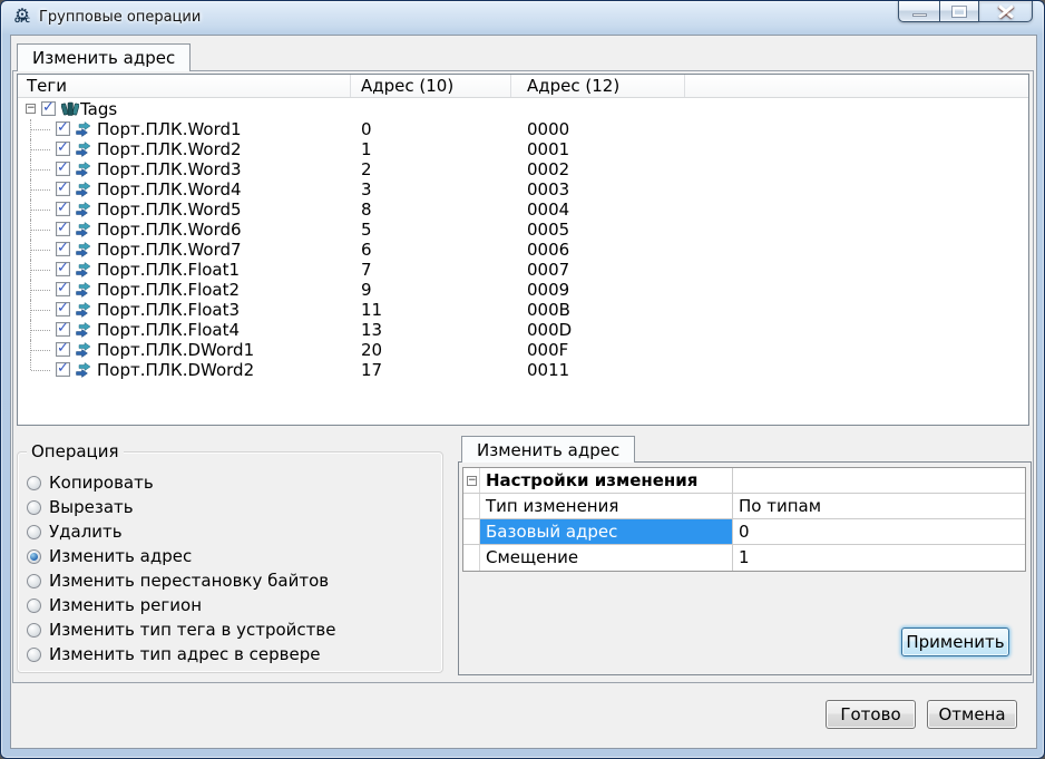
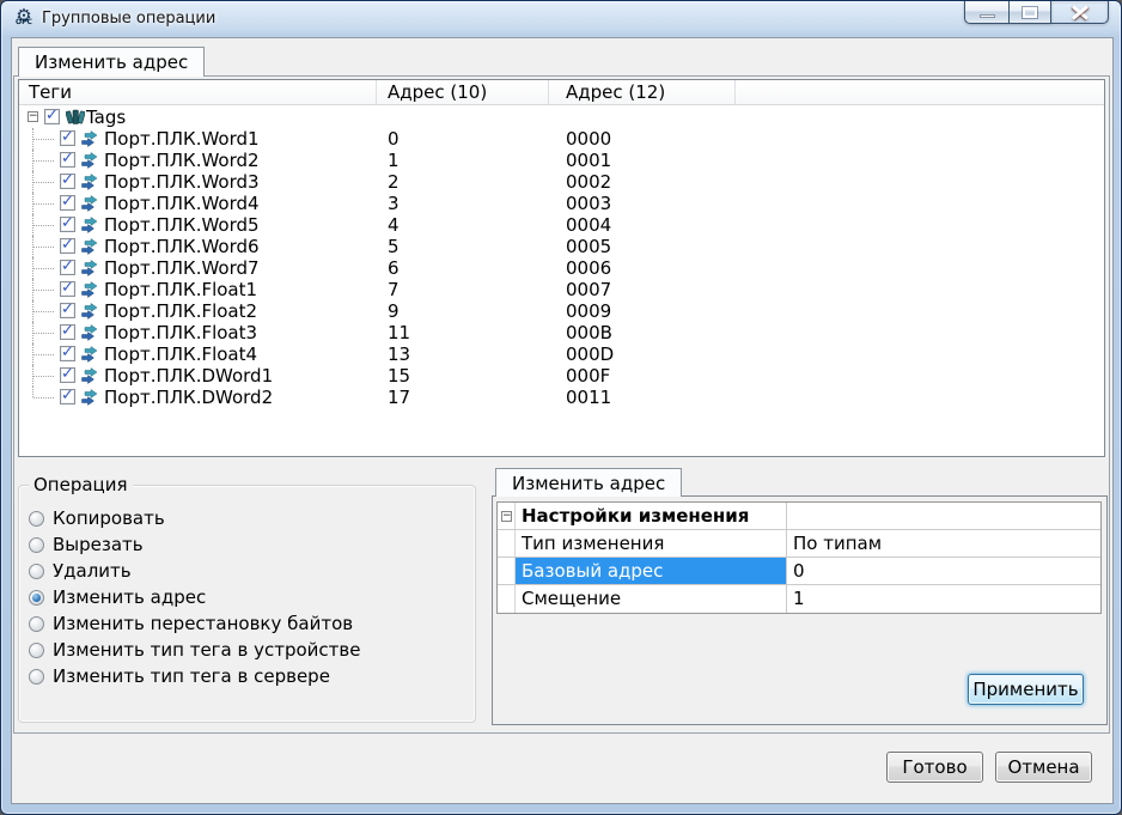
  ⚙
  Групповые операции
  Изменить адрес
  Теги
  Адрес (10)
  Адрес (12)
  −
  ✓
  Tags
  ✓
  Порт.ПЛК.Word1
  0
  0000
  ✓
  Порт.ПЛК.Word2
  1
  0001
  ✓
  Порт.ПЛК.Word3
  2
  0002
  ✓
  Порт.ПЛК.Word4
  3
  0003
  ✓
  Порт.ПЛК.Word5
- 8
+ 4
  0004
  ✓
  Порт.ПЛК.Word6
  5
  0005
  ✓
  Порт.ПЛК.Word7
  6
  0006
  ✓
  Порт.ПЛК.Float1
  7
  0007
  ✓
  Порт.ПЛК.Float2
  9
  0009
  ✓
  Порт.ПЛК.Float3
  11
  000B
  ✓
  Порт.ПЛК.Float4
  13
  000D
  ✓
  Порт.ПЛК.DWord1
- 20
+ 15
  000F
  ✓
  Порт.ПЛК.DWord2
  17
  0011
  Операция
  Копировать
  Вырезать
  Удалить
  Изменить адрес
  Изменить перестановку байтов
- Изменить регион
  Изменить тип тега в устройстве
- Изменить тип адрес в сервере
+ Изменить тип тега в сервере
  Изменить адрес
  −
  Настройки изменения
  Тип изменения
  По типам
  Базовый адрес
  0
  Смещение
  1
  Применить
  Готово
  Отмена
